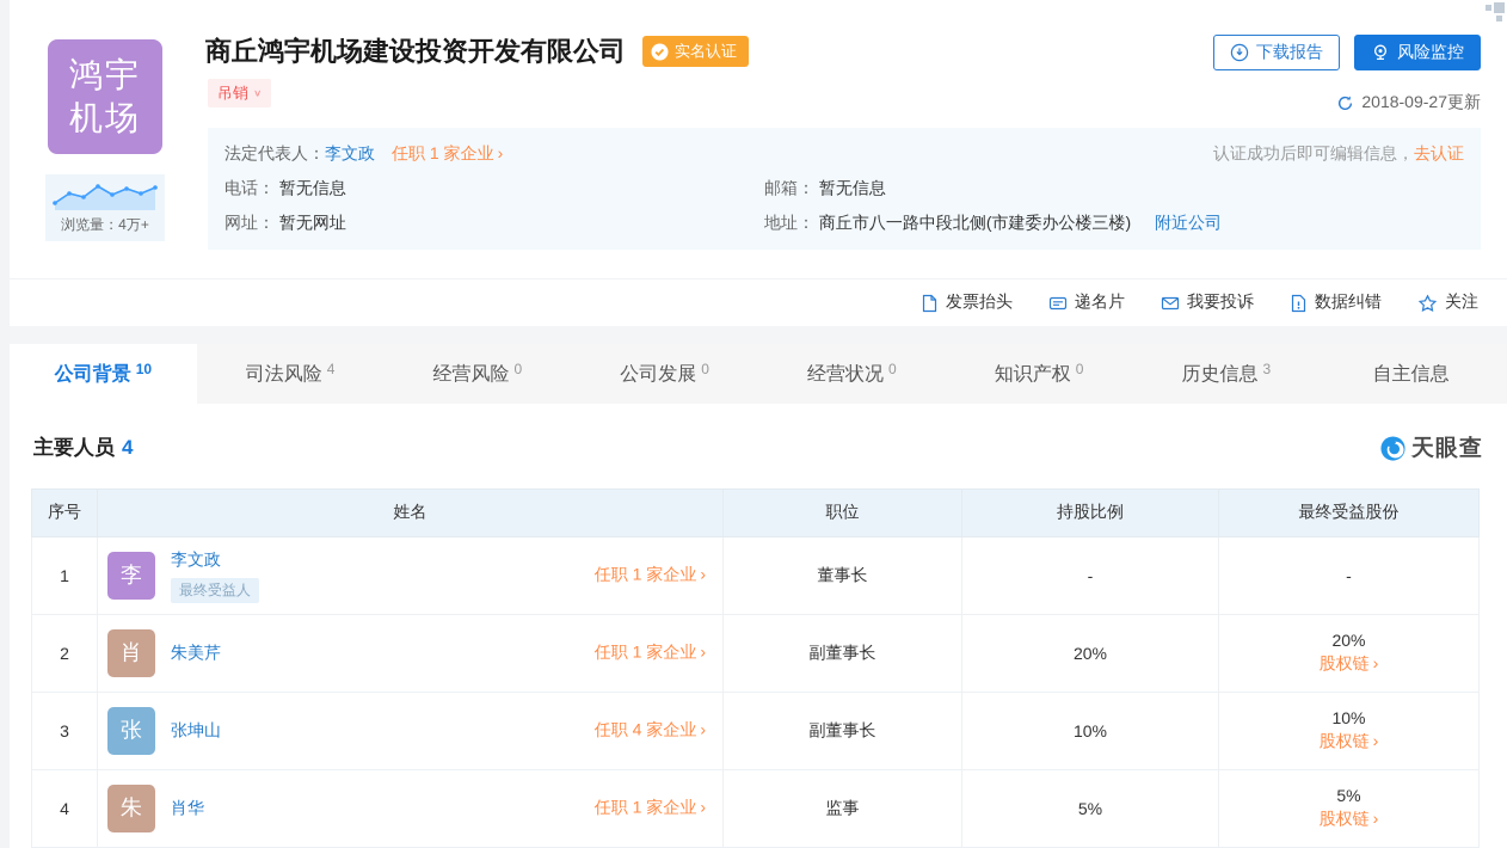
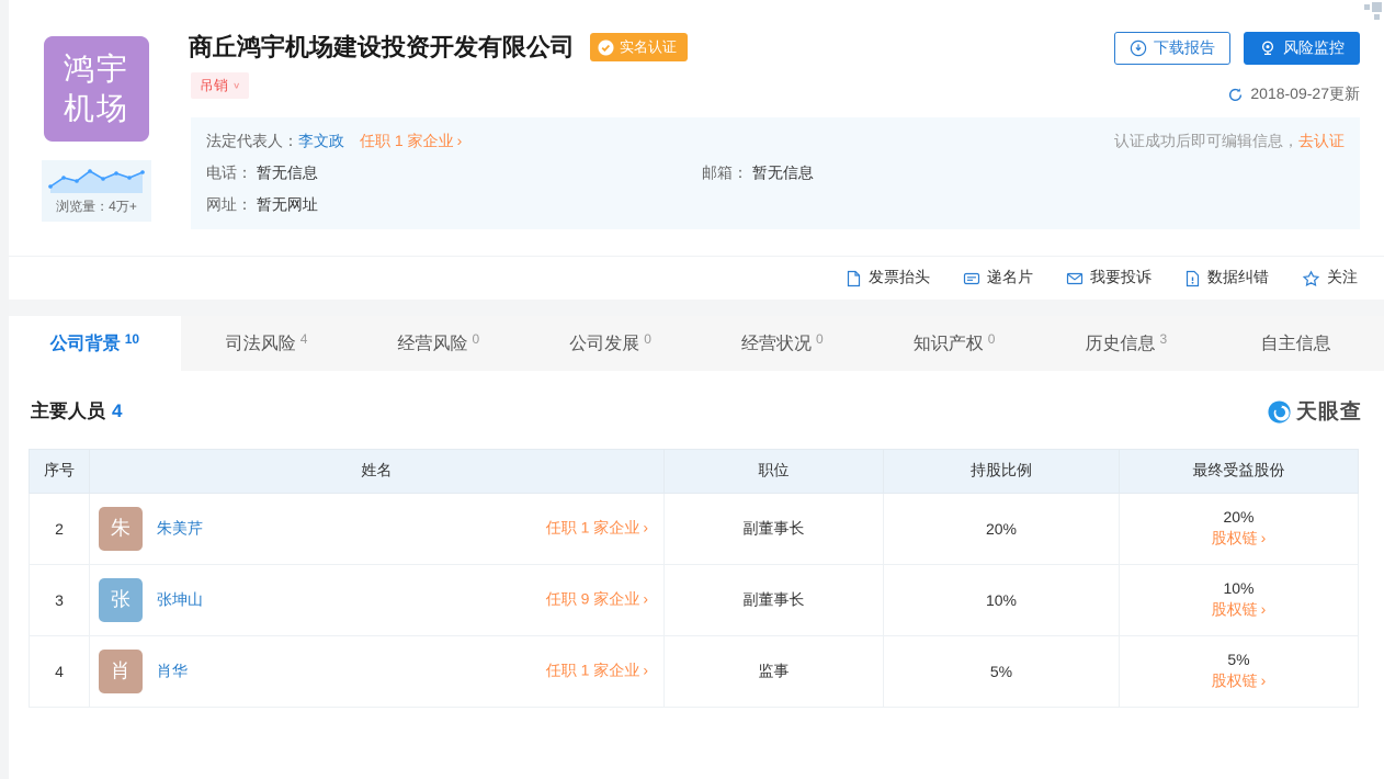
  鸿宇
  机场
  浏览量：4万+
  商丘鸿宇机场建设投资开发有限公司
  实名认证
  吊销
  ∨
  下载报告
  风险监控
  2018-09-27更新
  法定代表人：
  李文政
  任职 1 家企业
  认证成功后即可编辑信息，去认证
  电话： 暂无信息
  邮箱： 暂无信息
  网址： 暂无网址
- 地址： 商丘市八一路中段北侧(市建委办公楼三楼) 附近公司
  发票抬头
  递名片
  我要投诉
  数据纠错
  关注
  公司背景
  10
  司法风险
  4
  经营风险
  0
  公司发展
  0
  经营状况
  0
  知识产权
  0
  历史信息
  3
  自主信息
  主要人员 4
  天眼查
  序号	姓名	职位	持股比例	最终受益股份
- 1	李 李文政 最终受益人 任职 1 家企业	董事长	-	-
- 2	肖 朱美芹 任职 1 家企业	副董事长	20%	20% 股权链
+ 2	朱 朱美芹 任职 1 家企业	副董事长	20%	20% 股权链
- 3	张 张坤山 任职 4 家企业	副董事长	10%	10% 股权链
+ 3	张 张坤山 任职 9 家企业	副董事长	10%	10% 股权链
- 4	朱 肖华 任职 1 家企业	监事	5%	5% 股权链
+ 4	肖 肖华 任职 1 家企业	监事	5%	5% 股权链
